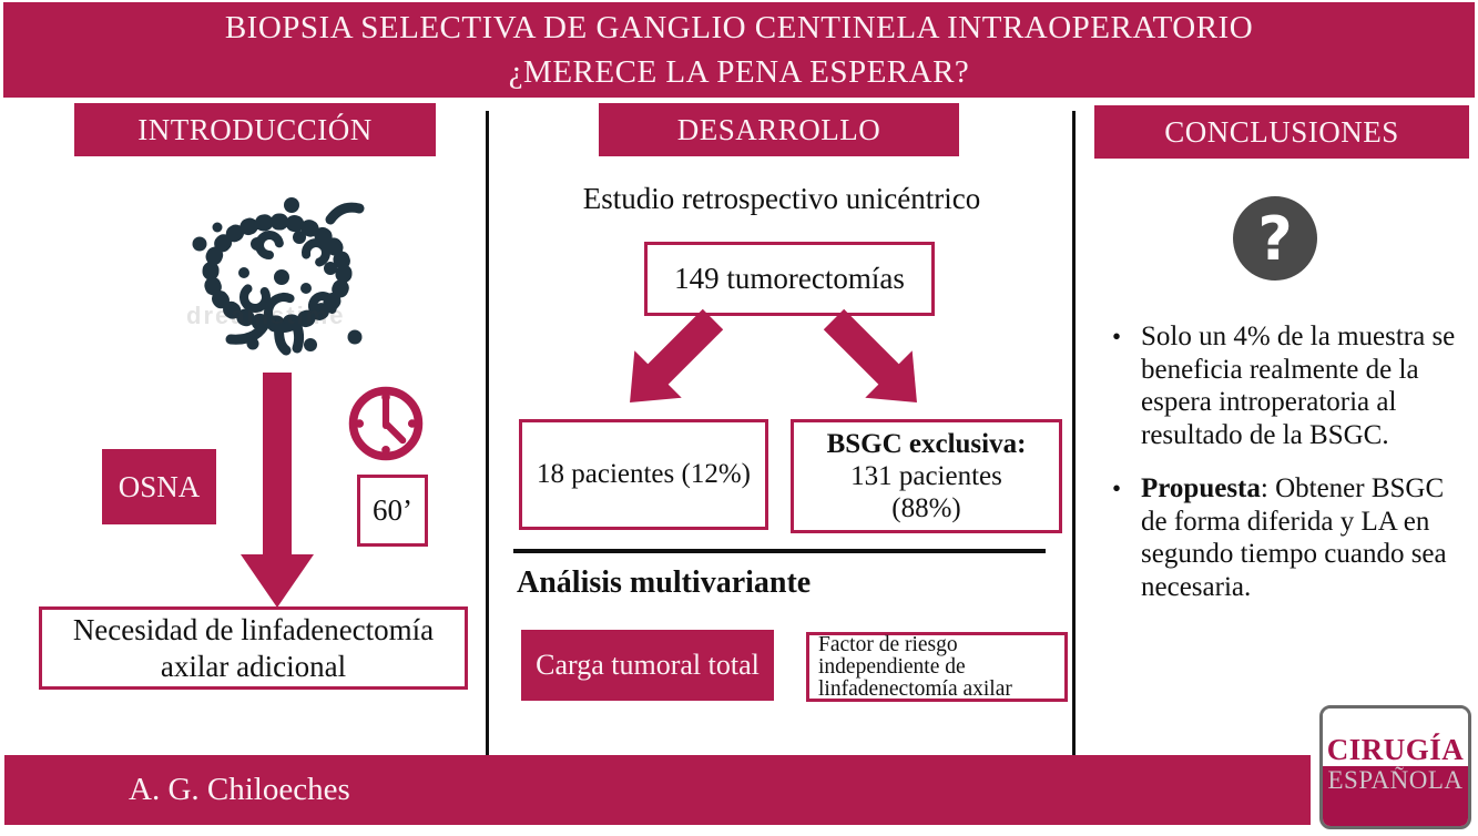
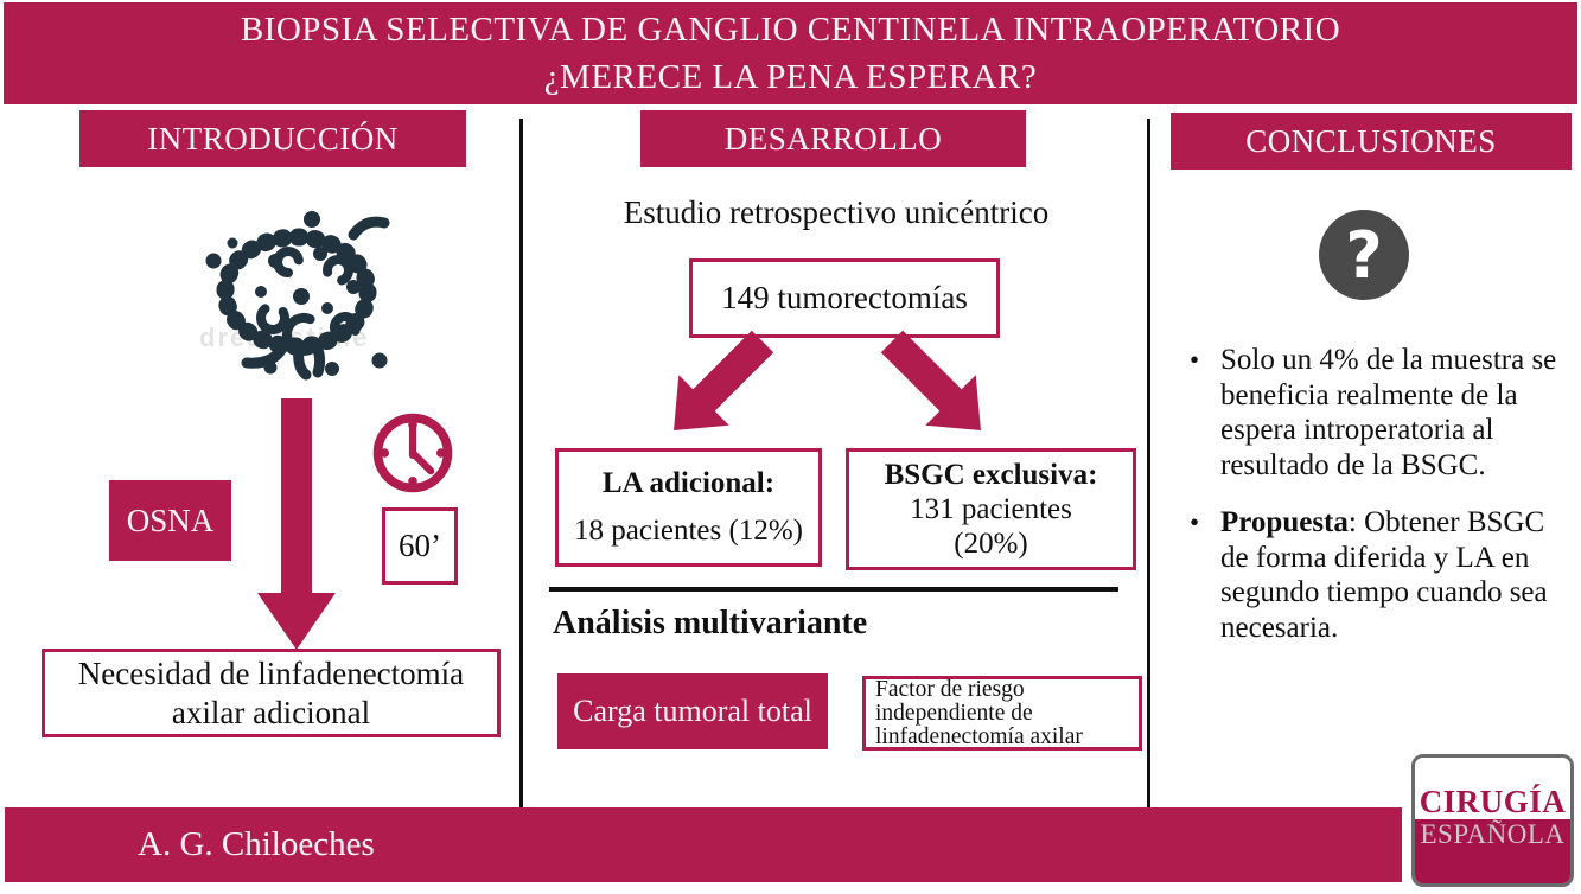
  BIOPSIA SELECTIVA DE GANGLIO CENTINELA INTRAOPERATORIO
  ¿MERECE LA PENA ESPERAR?
  INTRODUCCIÓN
  DESARROLLO
  CONCLUSIONES
  dreamstime
  OSNA
  60’
  Necesidad de linfadenectomía axilar adicional
  Estudio retrospectivo unicéntrico
  149 tumorectomías
+ LA adicional:
  18 pacientes (12%)
  BSGC exclusiva:
  131 pacientes
- (88%)
+ (20%)
  Análisis multivariante
  Carga tumoral total
  Factor de riesgo independiente de linfadenectomía axilar
  ?
  •
  Solo un 4% de la muestra se beneficia realmente de la espera introperatoria al resultado de la BSGC.
  •
  Propuesta: Obtener BSGC de forma diferida y LA en segundo tiempo cuando sea necesaria.
  A. G. Chiloeches
  CIRUGÍA
  ESPAÑOLA
